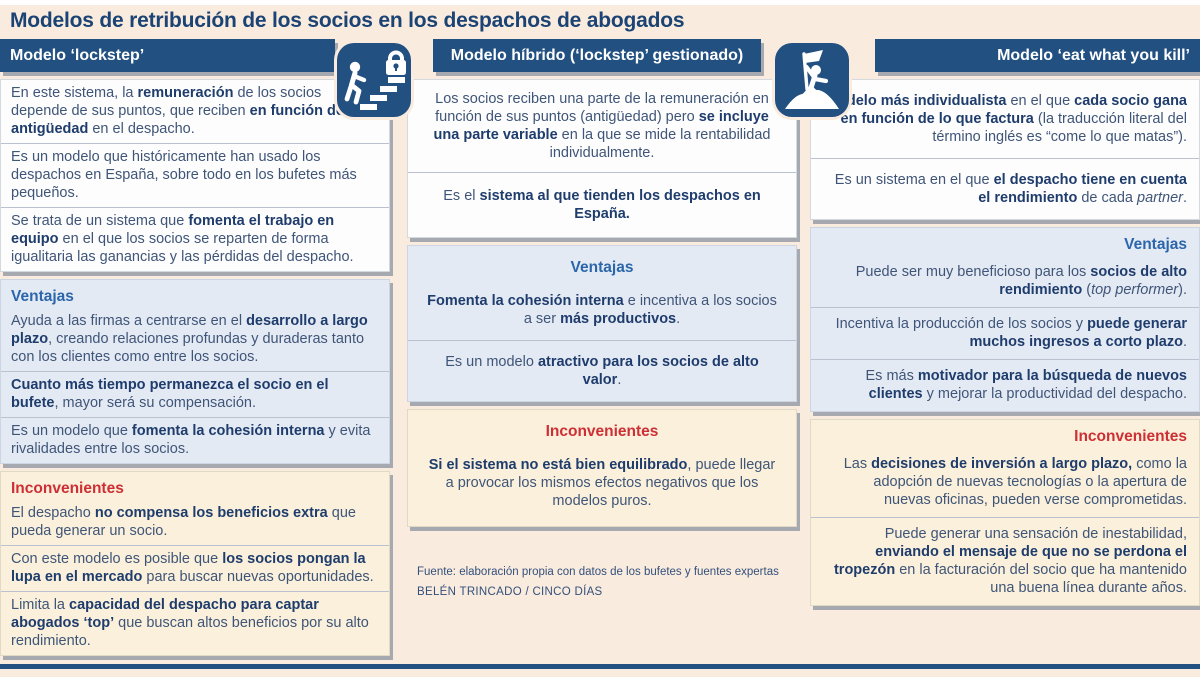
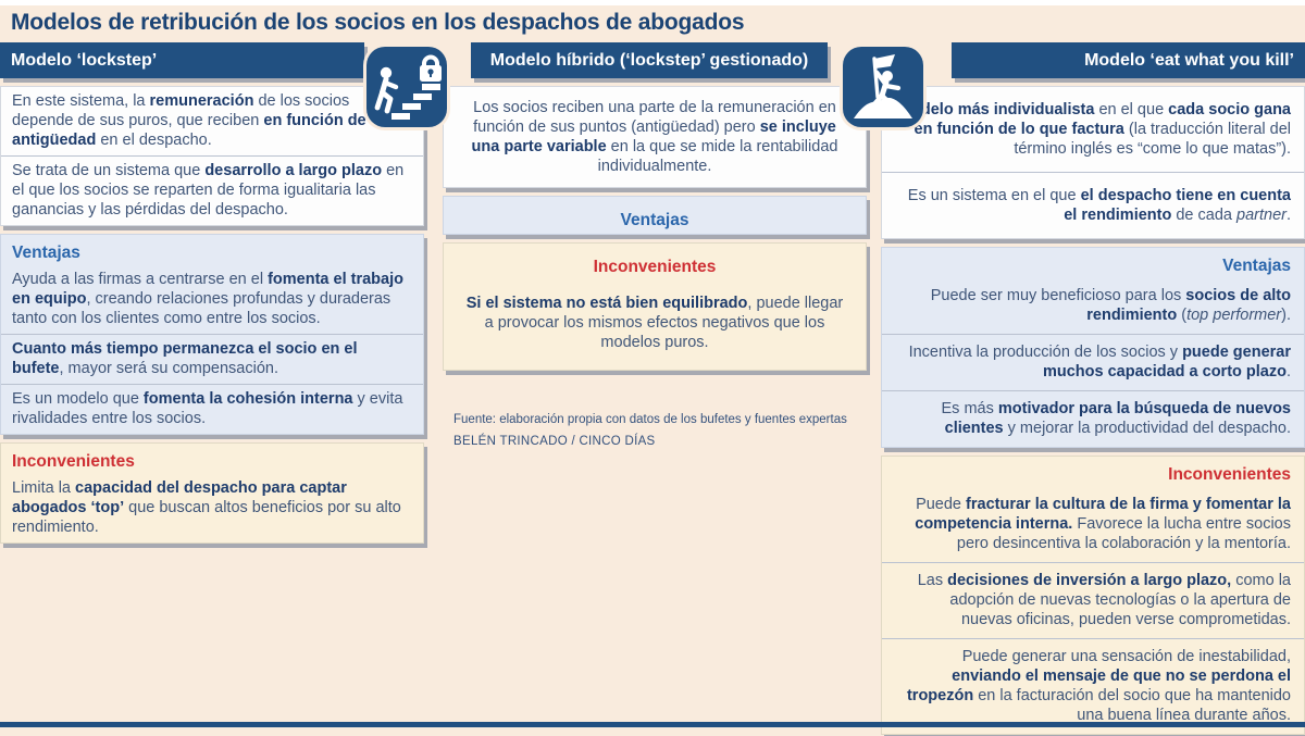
  Modelos de retribución de los socios en los despachos de abogados
  Modelo ‘lockstep’
- En este sistema, la remuneración de los socios depende de sus puntos, que reciben en función de antigüedad en el despacho.
+ En este sistema, la remuneración de los socios depende de sus puros, que reciben en función de antigüedad en el despacho.
- Es un modelo que históricamente han usado los despachos en España, sobre todo en los bufetes más pequeños.
- Se trata de un sistema que fomenta el trabajo en equipo en el que los socios se reparten de forma igualitaria las ganancias y las pérdidas del despacho.
+ Se trata de un sistema que desarrollo a largo plazo en el que los socios se reparten de forma igualitaria las ganancias y las pérdidas del despacho.
  Ventajas
- Ayuda a las firmas a centrarse en el desarrollo a largo plazo, creando relaciones profundas y duraderas tanto con los clientes como entre los socios.
+ Ayuda a las firmas a centrarse en el fomenta el trabajo en equipo, creando relaciones profundas y duraderas tanto con los clientes como entre los socios.
  Cuanto más tiempo permanezca el socio en el bufete, mayor será su compensación.
  Es un modelo que fomenta la cohesión interna y evita rivalidades entre los socios.
  Inconvenientes
- El despacho no compensa los beneficios extra que pueda generar un socio.
- Con este modelo es posible que los socios pongan la lupa en el mercado para buscar nuevas oportunidades.
  Limita la capacidad del despacho para captar abogados ‘top’ que buscan altos beneficios por su alto rendimiento.
  Modelo híbrido (‘lockstep’ gestionado)
  Los socios reciben una parte de la remuneración en función de sus puntos (antigüedad) pero se incluye una parte variable en la que se mide la rentabilidad individualmente.
- Es el sistema al que tienden los despachos en España.
  Ventajas
- Fomenta la cohesión interna e incentiva a los socios a ser más productivos.
- Es un modelo atractivo para los socios de alto valor.
  Inconvenientes
  Si el sistema no está bien equilibrado, puede llegar a provocar los mismos efectos negativos que los modelos puros.
  Fuente: elaboración propia con datos de los bufetes y fuentes expertas
  BELÉN TRINCADO / CINCO DÍAS
  Modelo ‘eat what you kill’
  delo más individualista en el que cada socio gana en función de lo que factura (la traducción literal del término inglés es “come lo que matas”).
  Es un sistema en el que el despacho tiene en cuenta el rendimiento de cada partner.
  Ventajas
  Puede ser muy beneficioso para los socios de alto rendimiento (top performer).
- Incentiva la producción de los socios y puede generar muchos ingresos a corto plazo.
+ Incentiva la producción de los socios y puede generar muchos capacidad a corto plazo.
  Es más motivador para la búsqueda de nuevos clientes y mejorar la productividad del despacho.
  Inconvenientes
+ Puede fracturar la cultura de la firma y fomentar la competencia interna. Favorece la lucha entre socios pero desincentiva la colaboración y la mentoría.
  Las decisiones de inversión a largo plazo, como la adopción de nuevas tecnologías o la apertura de nuevas oficinas, pueden verse comprometidas.
  Puede generar una sensación de inestabilidad, enviando el mensaje de que no se perdona el tropezón en la facturación del socio que ha mantenido una buena línea durante años.
